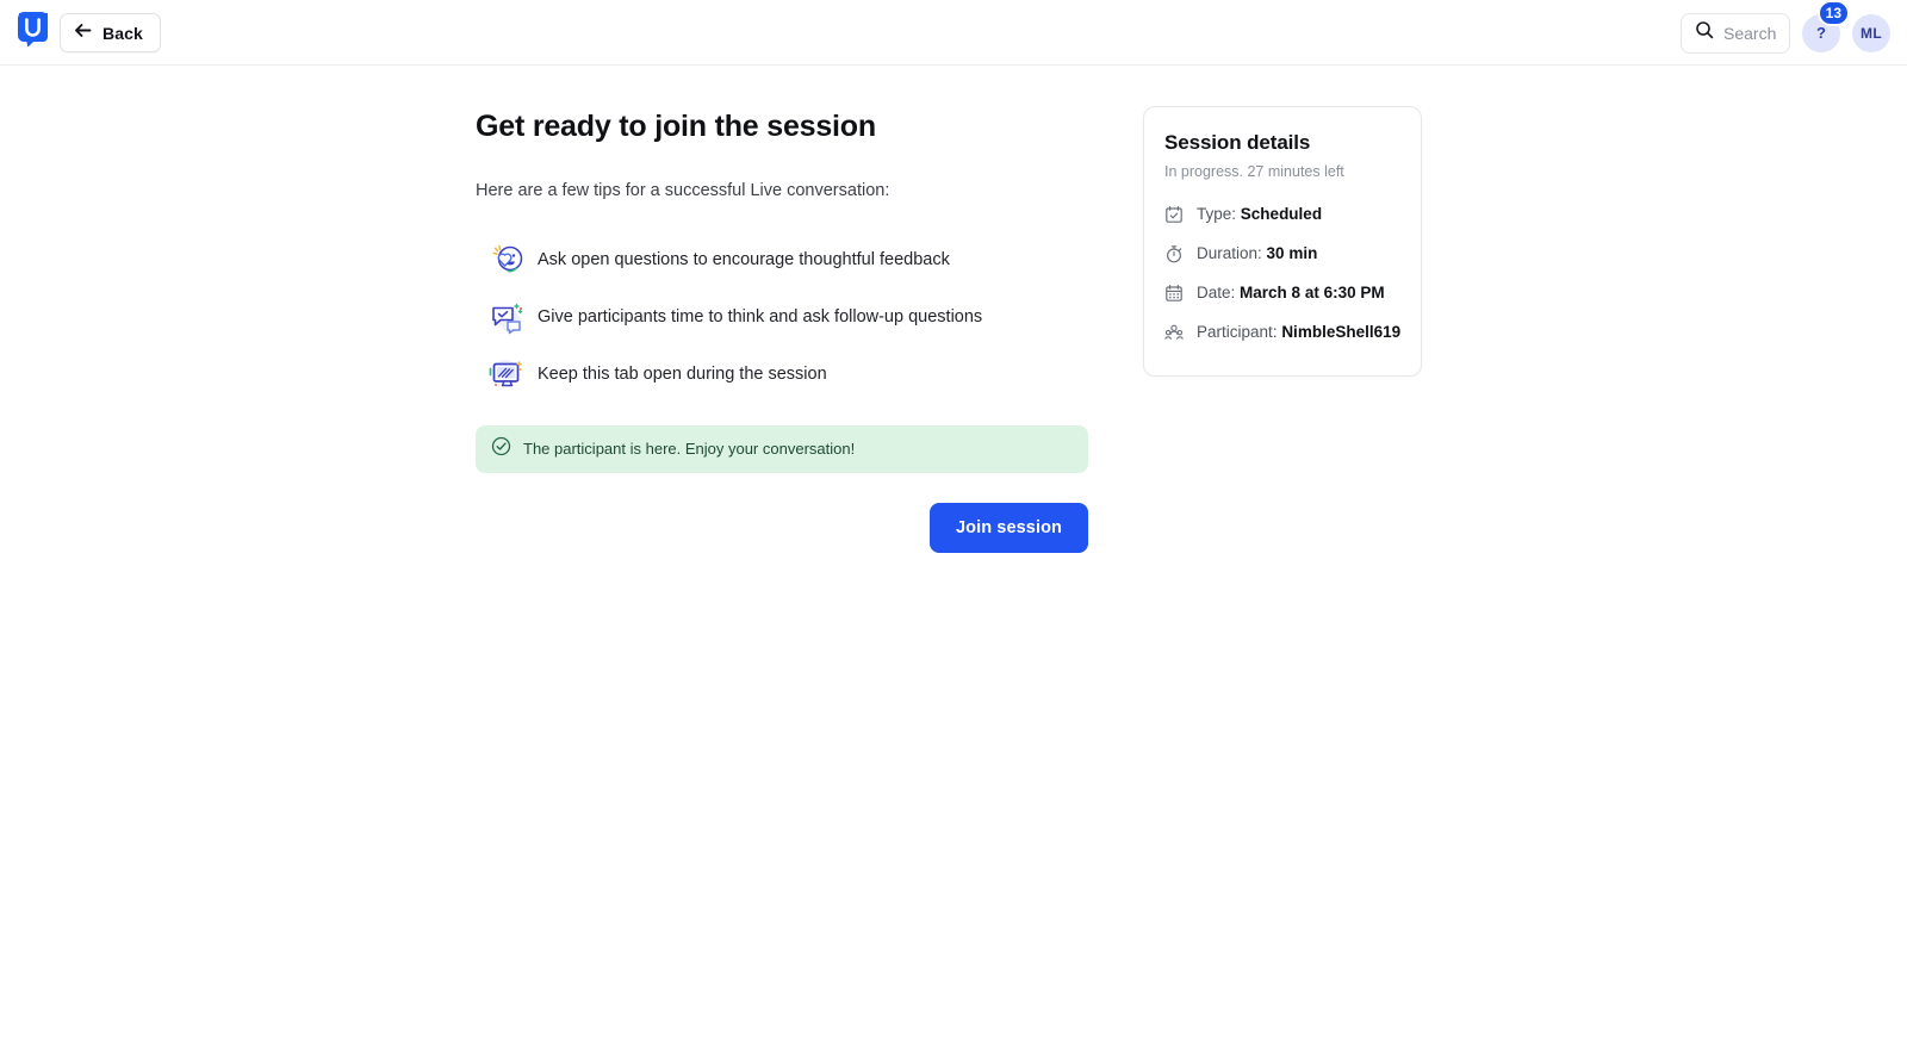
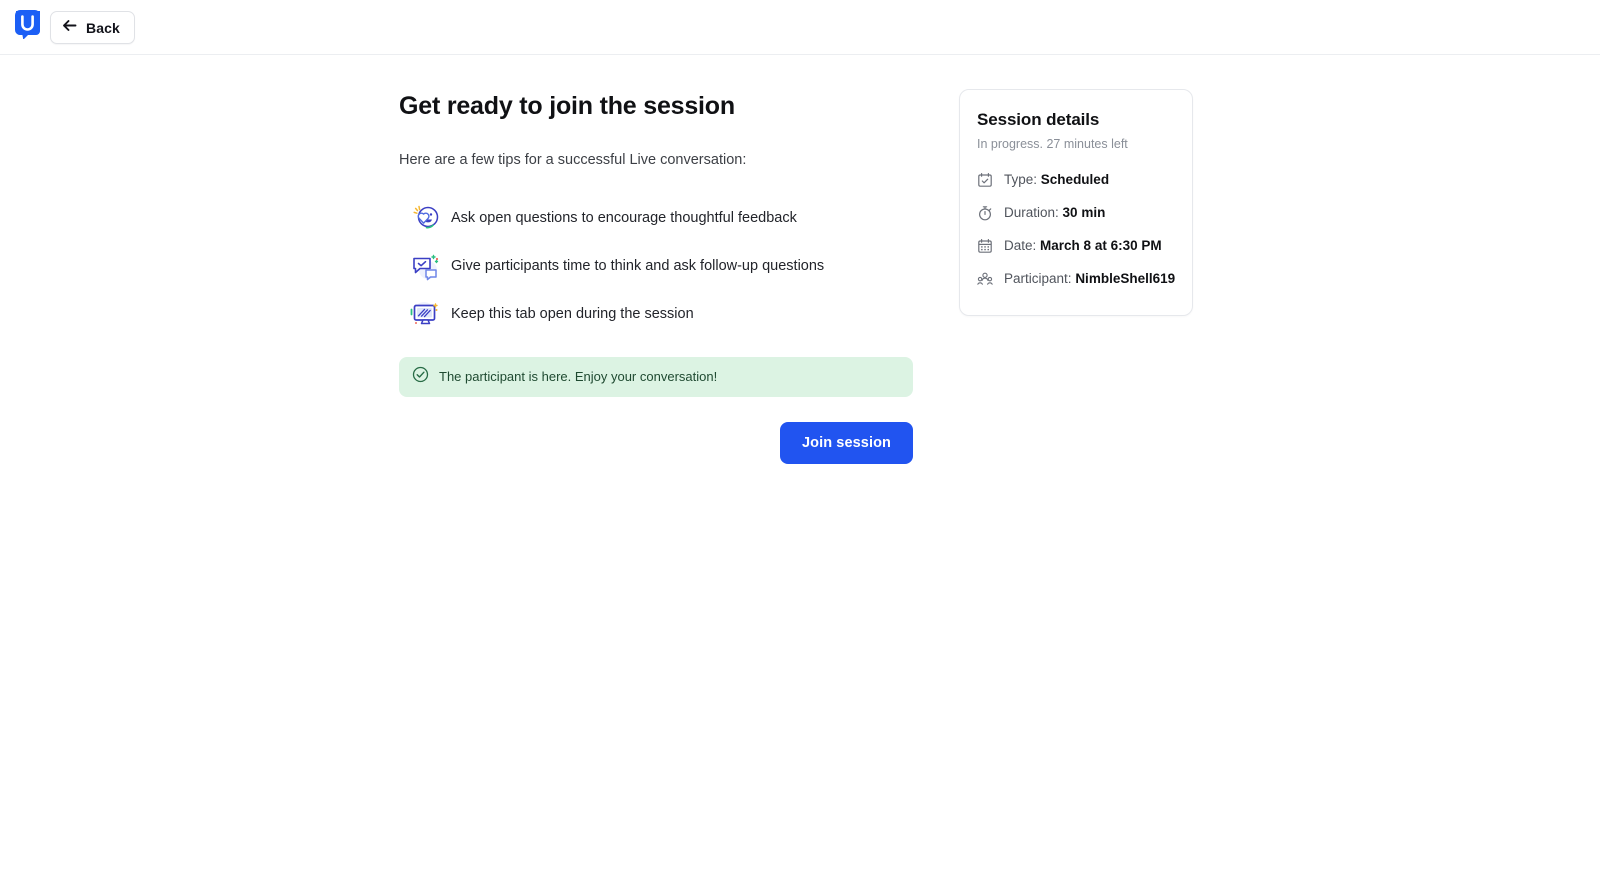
  Back
- Search
- ?
- 13
- ML
  Get ready to join the session
  Here are a few tips for a successful Live conversation:
  Ask open questions to encourage thoughtful feedback
  Give participants time to think and ask follow-up questions
  Keep this tab open during the session
  The participant is here. Enjoy your conversation!
  Join session
  Session details
  In progress. 27 minutes left
  Type: Scheduled
  Duration: 30 min
  Date: March 8 at 6:30 PM
  Participant: NimbleShell619
